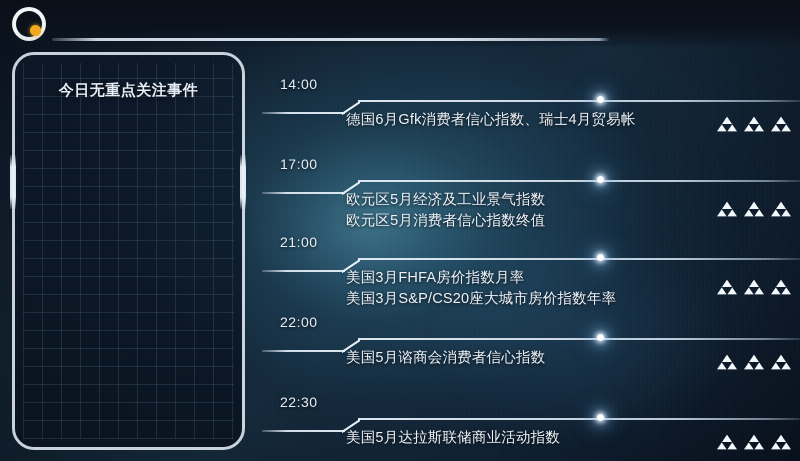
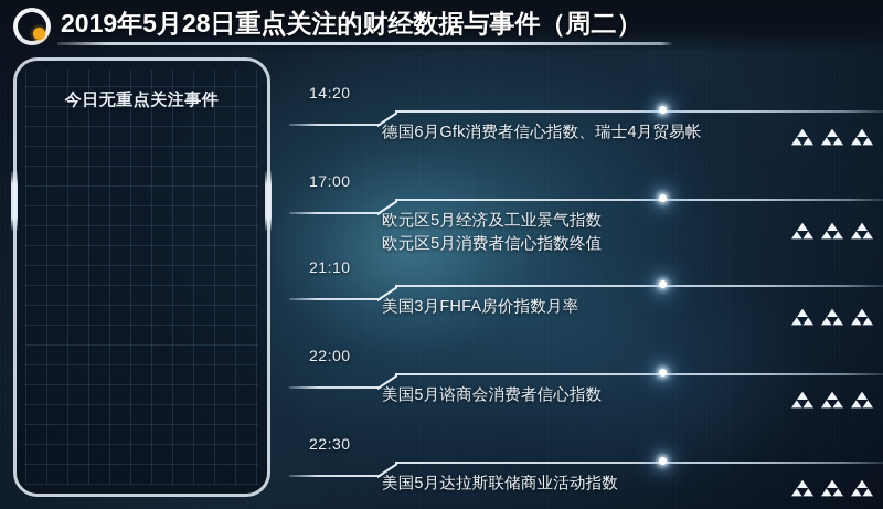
+ 2019年5月28日重点关注的财经数据与事件（周二）
  今日无重点关注事件
- 14:00
+ 14:20
  德国6月Gfk消费者信心指数、瑞士4月贸易帐
  17:00
  欧元区5月经济及工业景气指数
  欧元区5月消费者信心指数终值
- 21:00
+ 21:10
  美国3月FHFA房价指数月率
- 美国3月S&P/CS20座大城市房价指数年率
  22:00
  美国5月谘商会消费者信心指数
  22:30
  美国5月达拉斯联储商业活动指数
